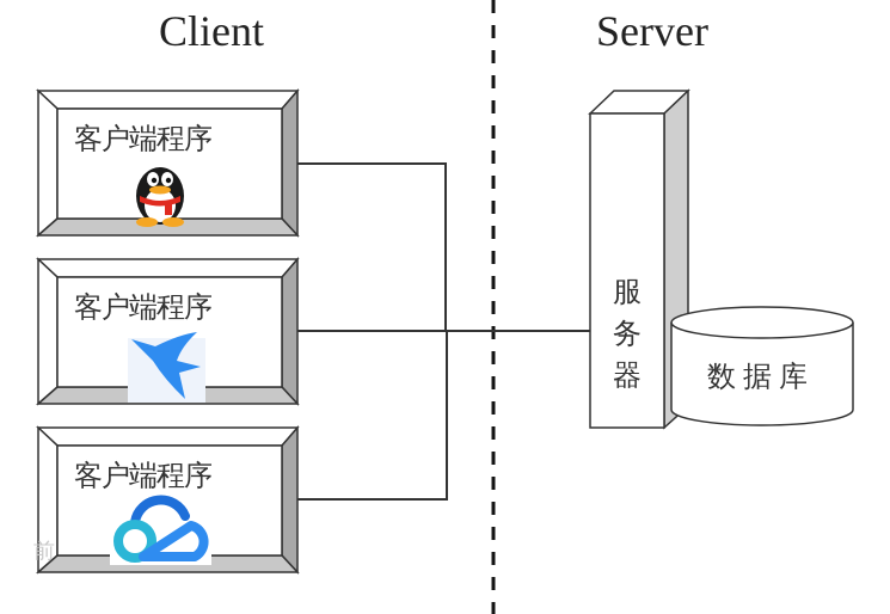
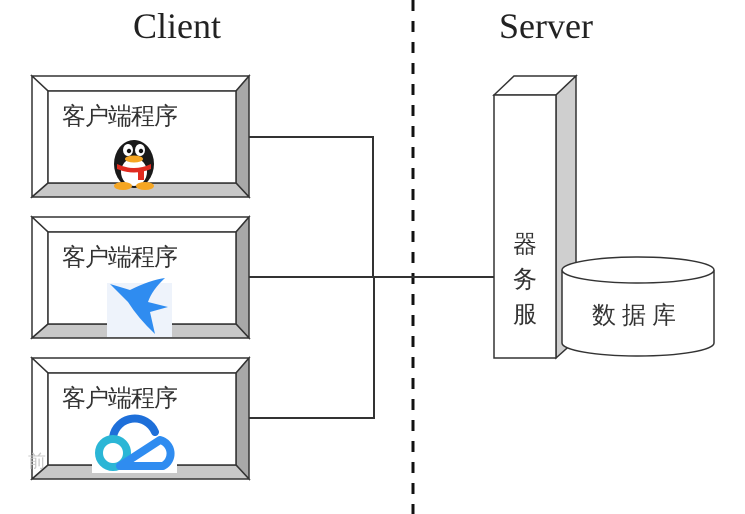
  Client
  Server
  客户端程序
  客户端程序
  客户端程序
- 服
+ 器
  务
- 器
+ 服
  数据库
  前
